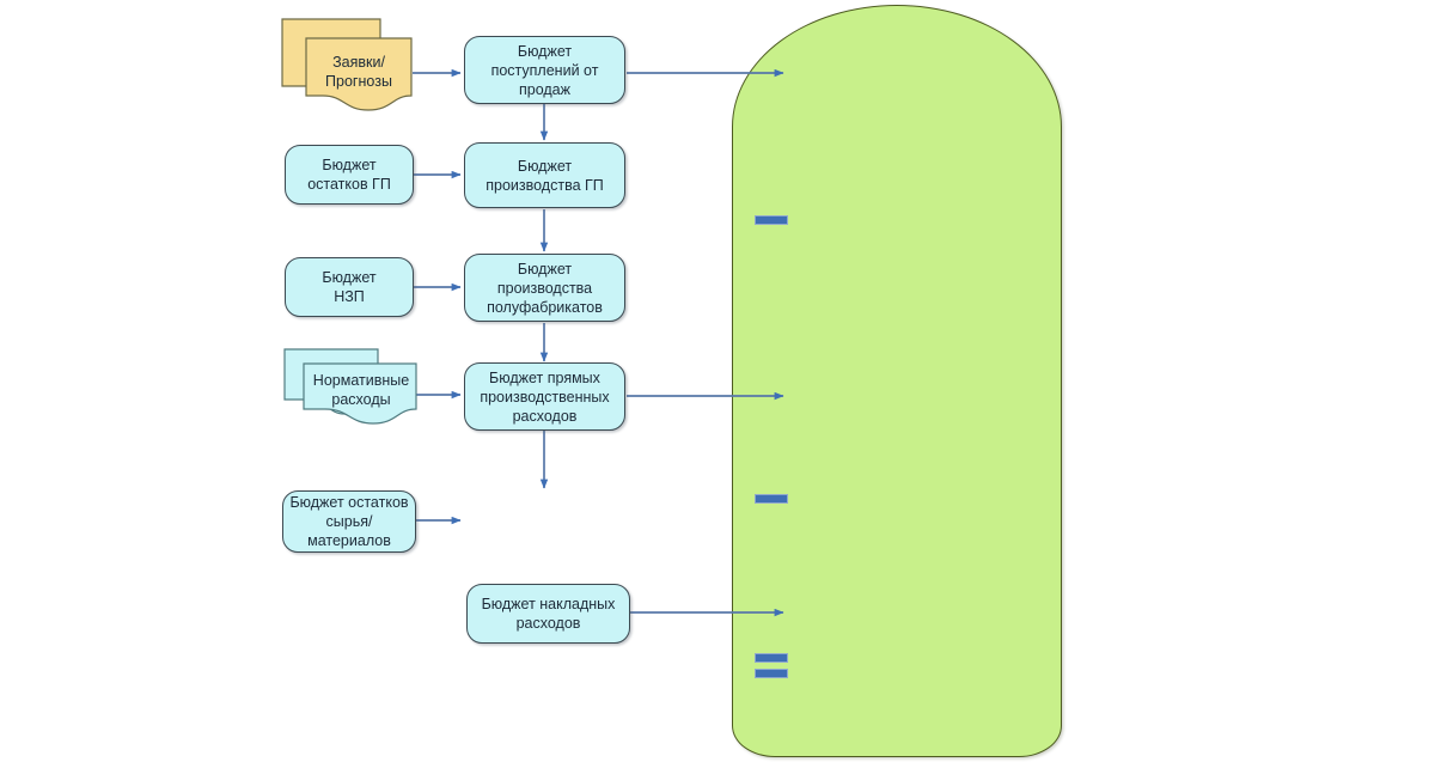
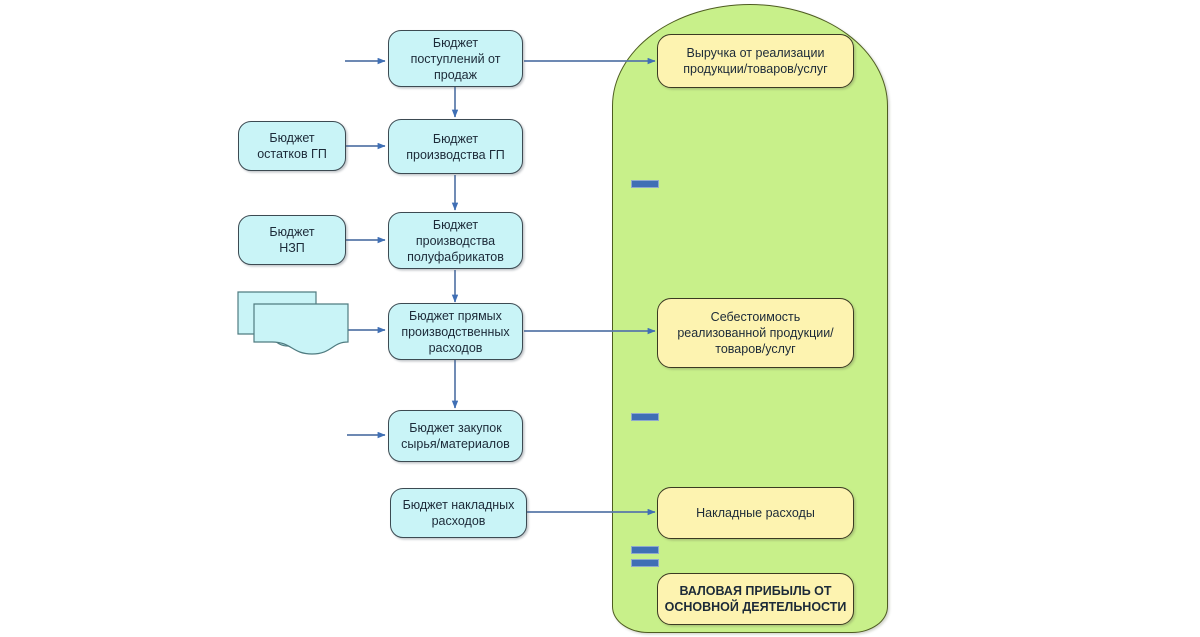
- Заявки/
- Прогнозы
  Бюджет
  остатков ГП
  Бюджет
  НЗП
- Нормативные
- расходы
- Бюджет остатков
- сырья/
- материалов
  Бюджет
  поступлений от
  продаж
  Бюджет
  производства ГП
  Бюджет
  производства
  полуфабрикатов
  Бюджет прямых
  производственных
  расходов
+ Бюджет закупок
+ сырья/материалов
  Бюджет накладных
  расходов
+ Выручка от реализации
+ продукции/товаров/услуг
+ Себестоимость
+ реализованной продукции/
+ товаров/услуг
+ Накладные расходы
+ ВАЛОВАЯ ПРИБЫЛЬ ОТ
+ ОСНОВНОЙ ДЕЯТЕЛЬНОСТИ
